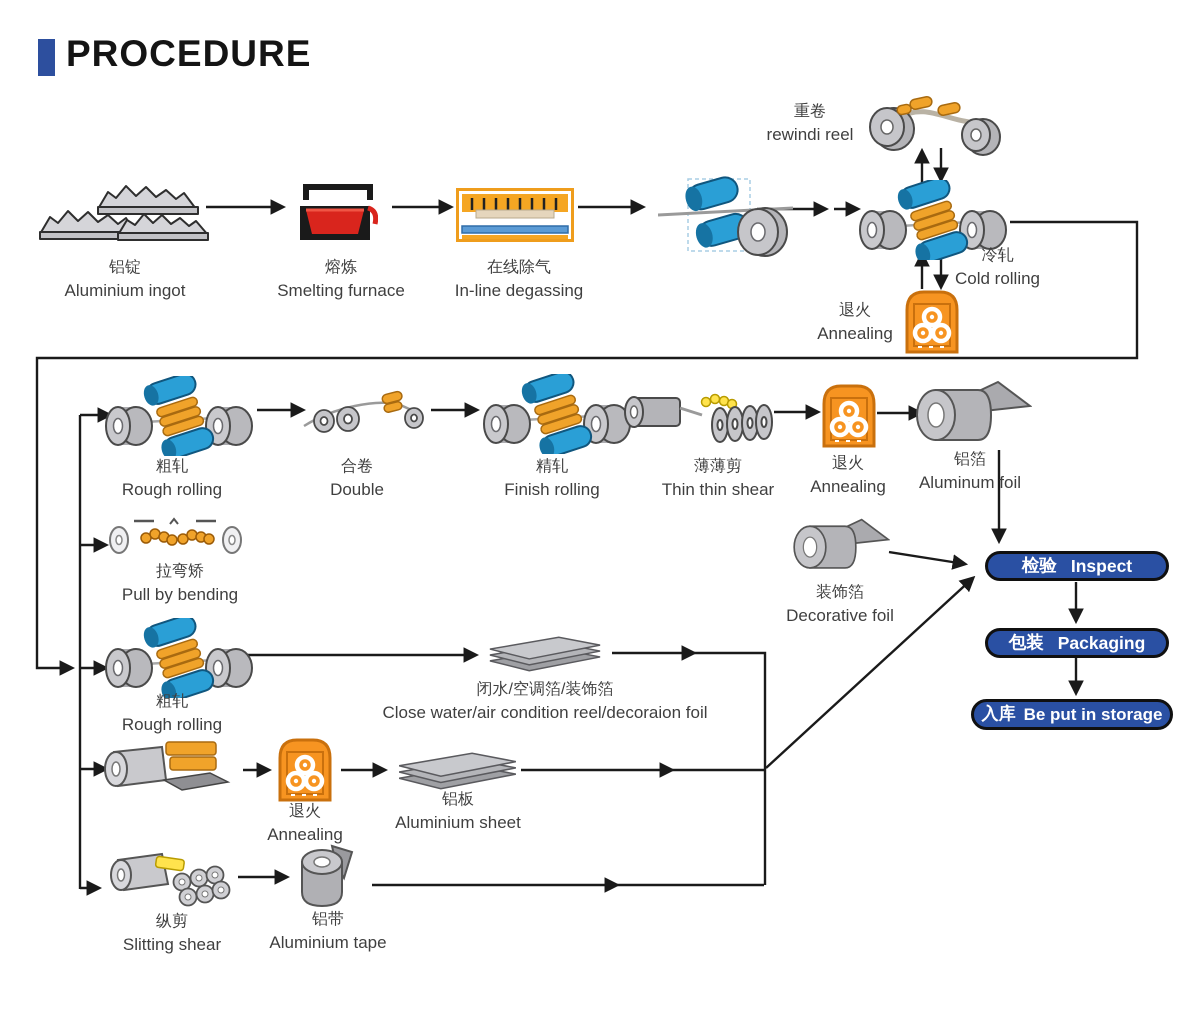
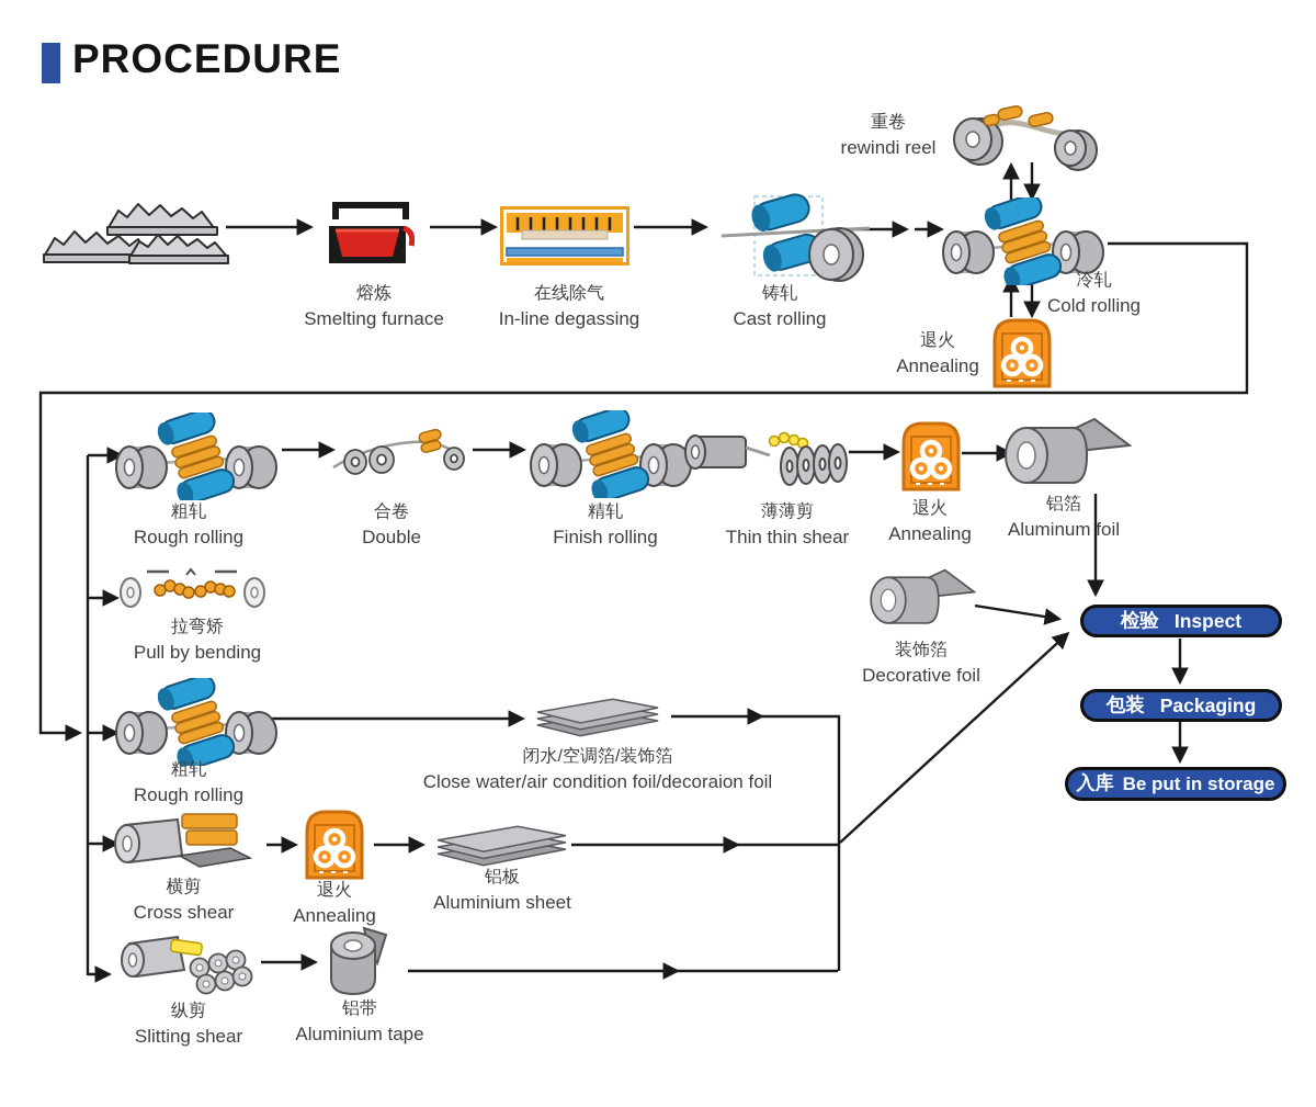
  PROCEDURE
- 铝锭
- Aluminium ingot
  熔炼
  Smelting furnace
  在线除气
  In-line degassing
+ 铸轧
+ Cast rolling
  重卷
  rewindi reel
  冷轧
  Cold rolling
  退火
  Annealing
  粗轧
  Rough rolling
  合卷
  Double
  精轧
  Finish rolling
  薄薄剪
  Thin thin shear
  退火
  Annealing
  铝箔
  Aluminum foil
  拉弯矫
  Pull by bending
  粗轧
  Rough rolling
  闭水/空调箔/装饰箔
- Close water/air condition reel/decoraion foil
+ Close water/air condition foil/decoraion foil
+ 横剪
+ Cross shear
  退火
  Annealing
  铝板
  Aluminium sheet
  纵剪
  Slitting shear
  铝带
  Aluminium tape
  装饰箔
  Decorative foil
  检验
  Inspect
  包装
  Packaging
  入库
  Be put in storage
